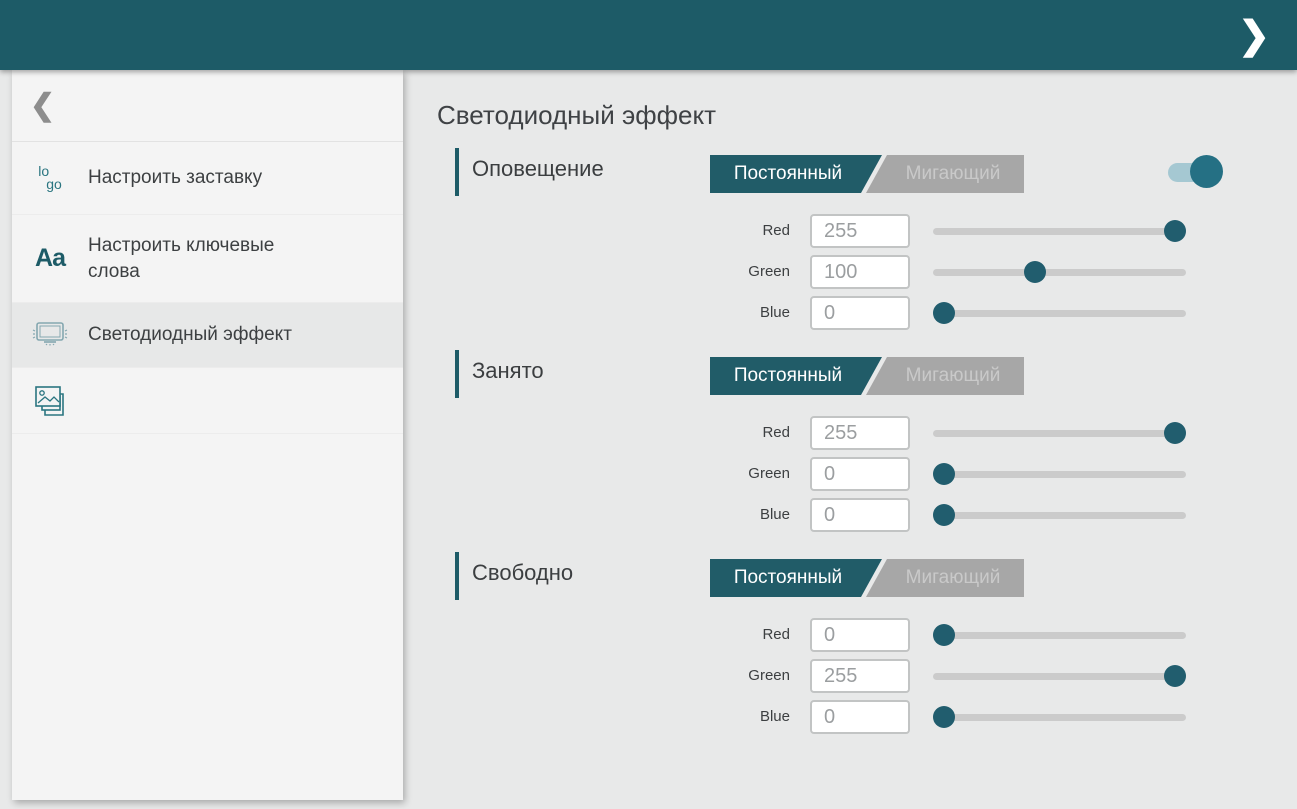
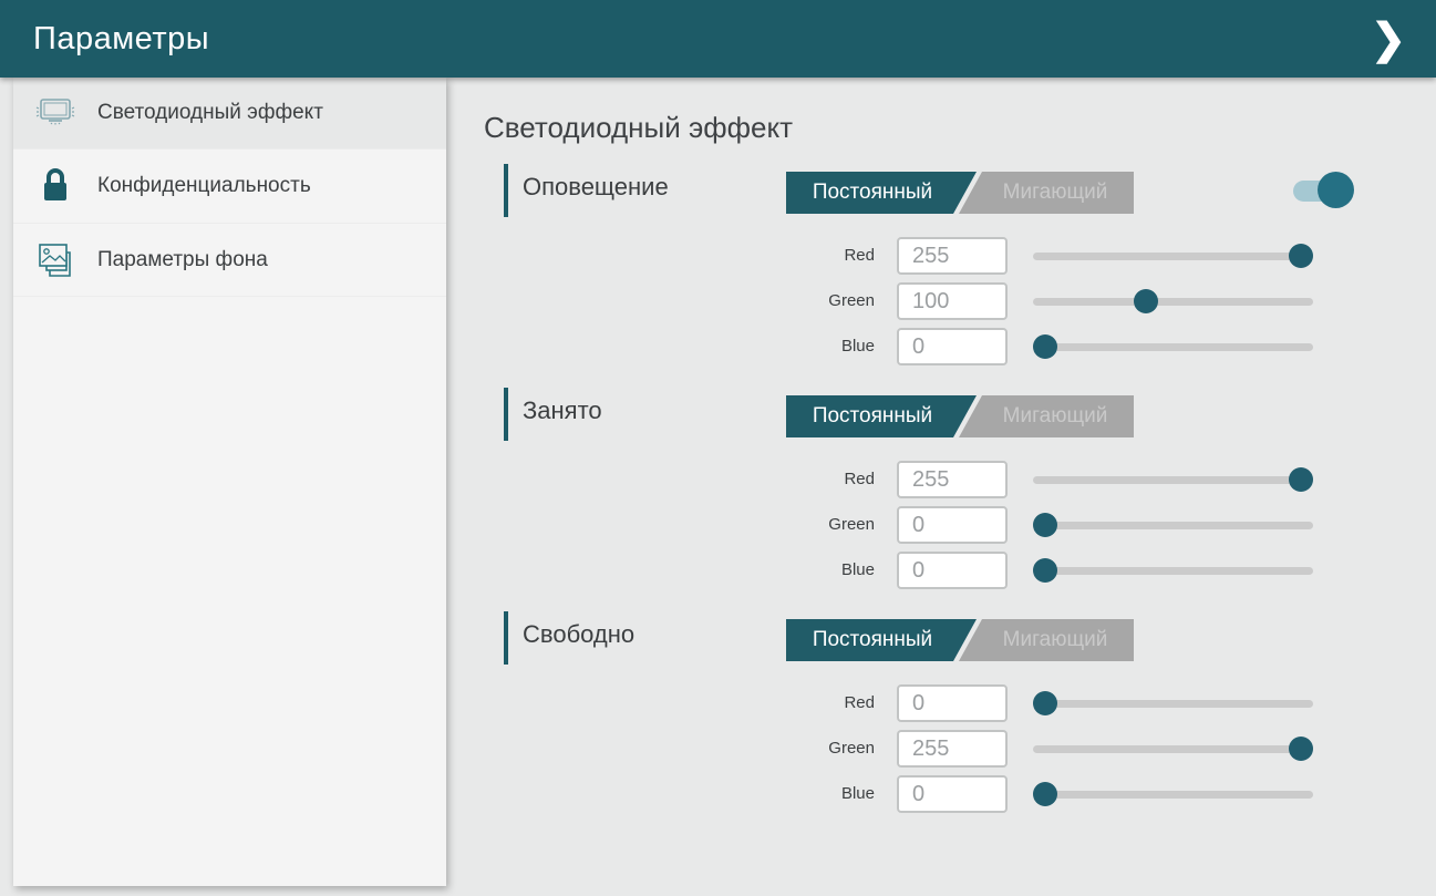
+ Параметры
  ❯
- ❮
- lo
- go
- Настроить заставку
- Aa
- Настроить ключевые слова
  Светодиодный эффект
+ Конфиденциальность
+ Параметры фона
  Светодиодный эффект
  Оповещение
  Постоянный
  Мигающий
  Red
  255
  Green
  100
  Blue
  0
  Занято
  Постоянный
  Мигающий
  Red
  255
  Green
  0
  Blue
  0
  Свободно
  Постоянный
  Мигающий
  Red
  0
  Green
  255
  Blue
  0
